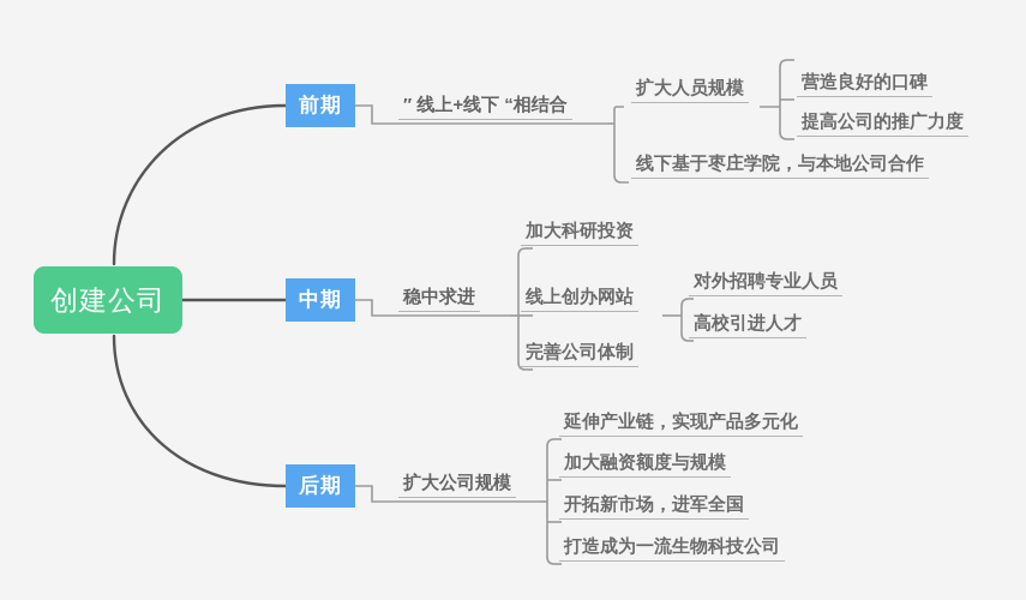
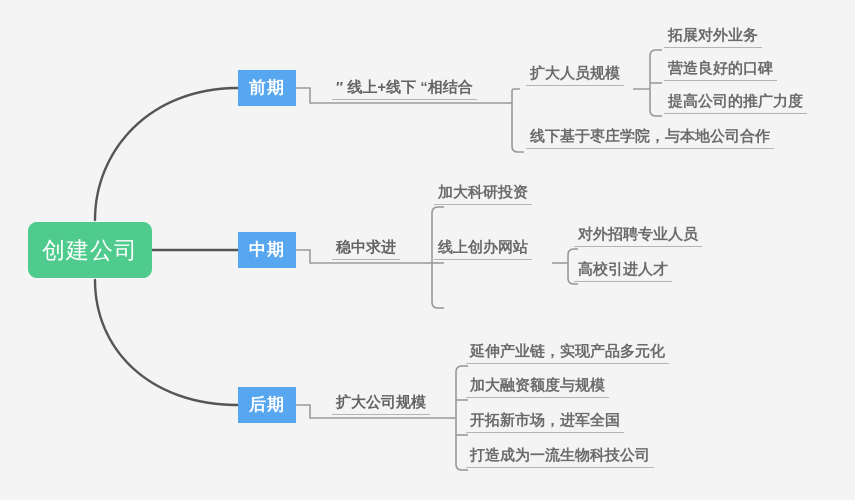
  创建公司
  前期
  中期
  后期
  ″ 线上+线下 “相结合
  扩大人员规模
  线下基于枣庄学院，与本地公司合作
+ 拓展对外业务
  营造良好的口碑
  提高公司的推广力度
  稳中求进
  加大科研投资
  线上创办网站
- 完善公司体制
  对外招聘专业人员
  高校引进人才
  扩大公司规模
  延伸产业链，实现产品多元化
  加大融资额度与规模
  开拓新市场，进军全国
  打造成为一流生物科技公司
